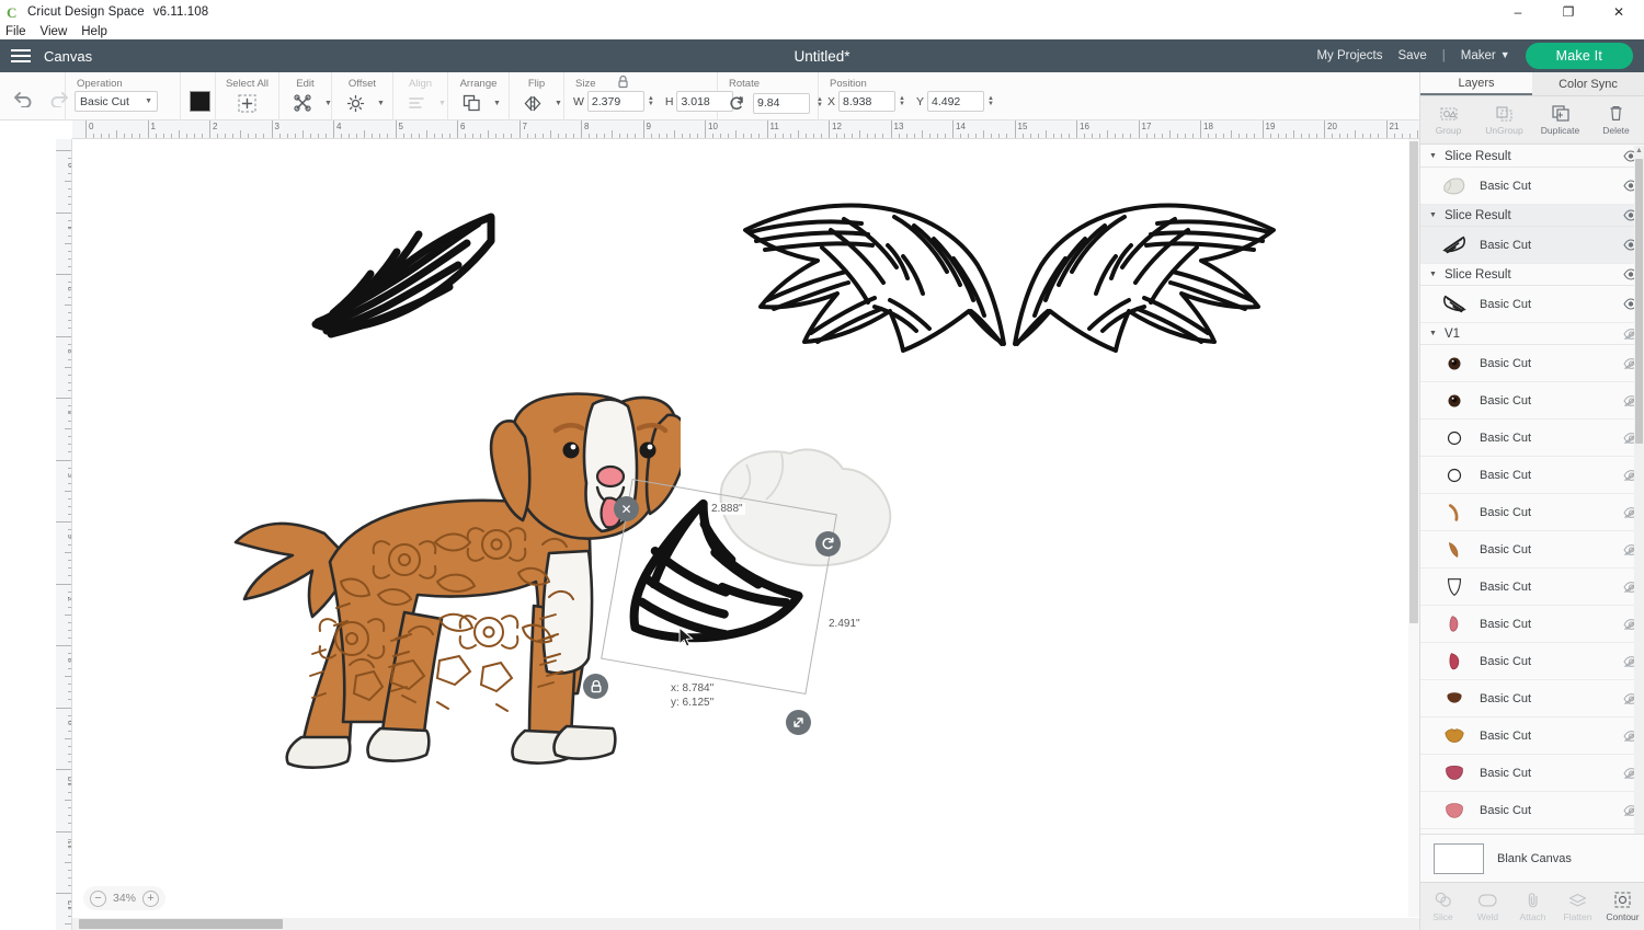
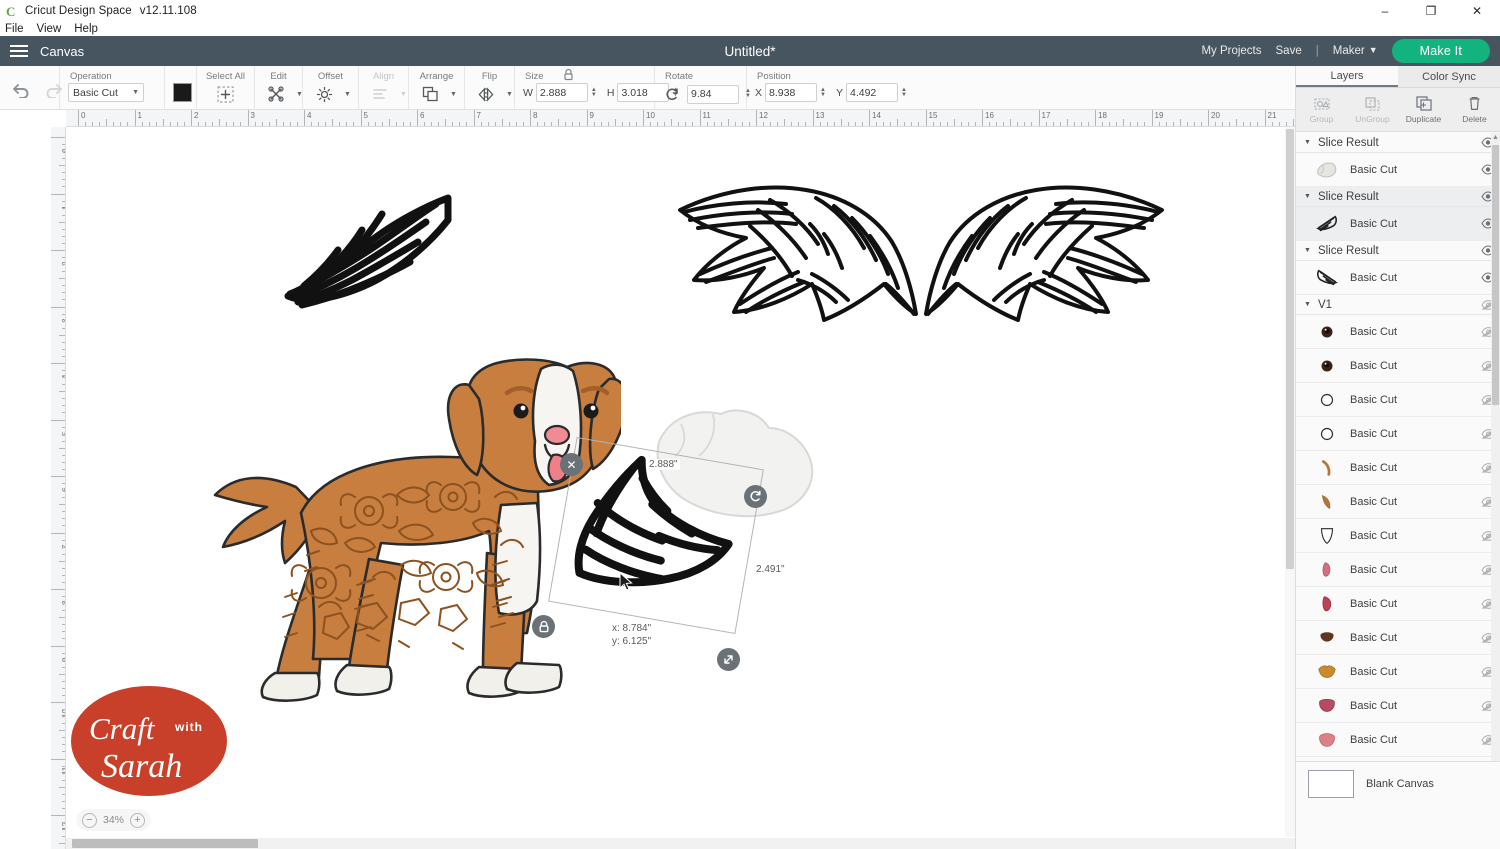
  C
  Cricut Design Space
- v6.11.108
+ v12.11.108
  –
  ❐
  ✕
  File
  View
  Help
  Canvas
  Untitled*
  My Projects
  Save
  |
  Maker ▼
  Make It
  Operation
  Basic Cut
  Select All
  Edit
  Offset
  Align
  Arrange
  Flip
  Size
  W
- 2.379
+ 2.888
  H
  3.018
  Rotate
  9.84
  Position
  X
  8.938
  Y
  4.492
  0
  1
  2
  3
  4
  5
  6
  7
  8
  9
  10
  11
  12
  13
  14
  15
  16
  17
  18
  19
  20
  21
  ✕
  2.888"
  2.491"
  x: 8.784"
  y: 6.125"
  −
  34%
  +
+ Craft
+ with
+ Sarah
  Layers
  Color Sync
  Group
  UnGroup
  Duplicate
  Delete
  Slice Result
  Basic Cut
  Slice Result
  Basic Cut
  Slice Result
  Basic Cut
  V1
  Basic Cut
  Basic Cut
  Basic Cut
  Basic Cut
  Basic Cut
  Basic Cut
  Basic Cut
  Basic Cut
  Basic Cut
  Basic Cut
  Basic Cut
  Basic Cut
  Basic Cut
  Blank Canvas
- Slice
- Weld
- Attach
- Flatten
- Contour
